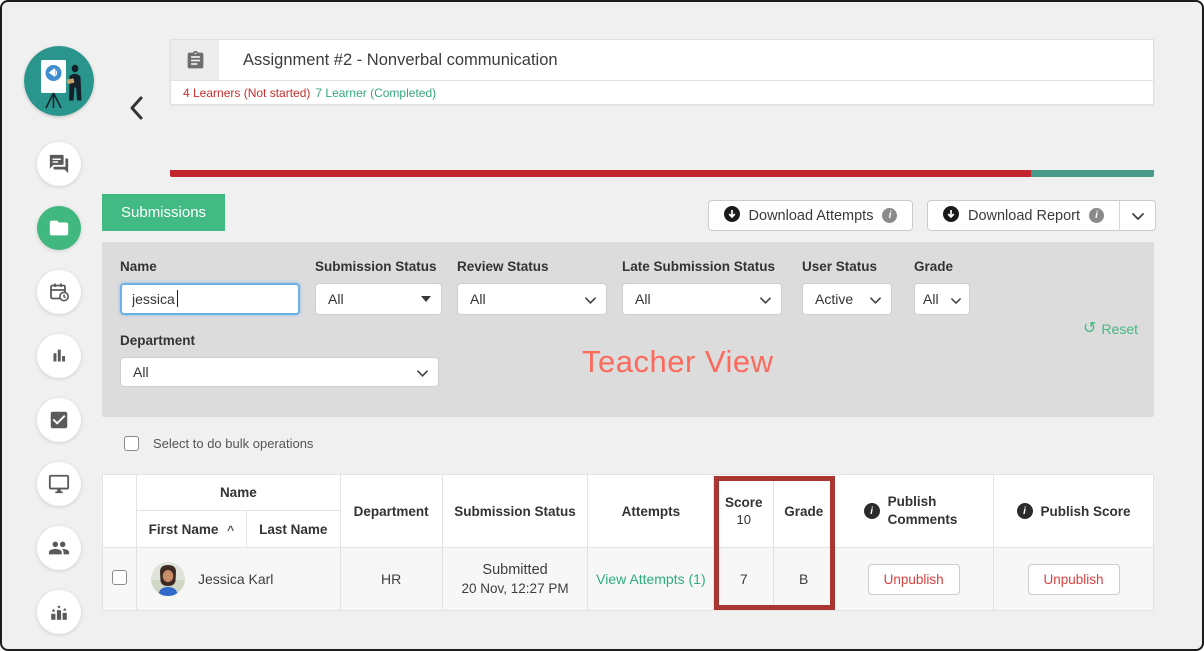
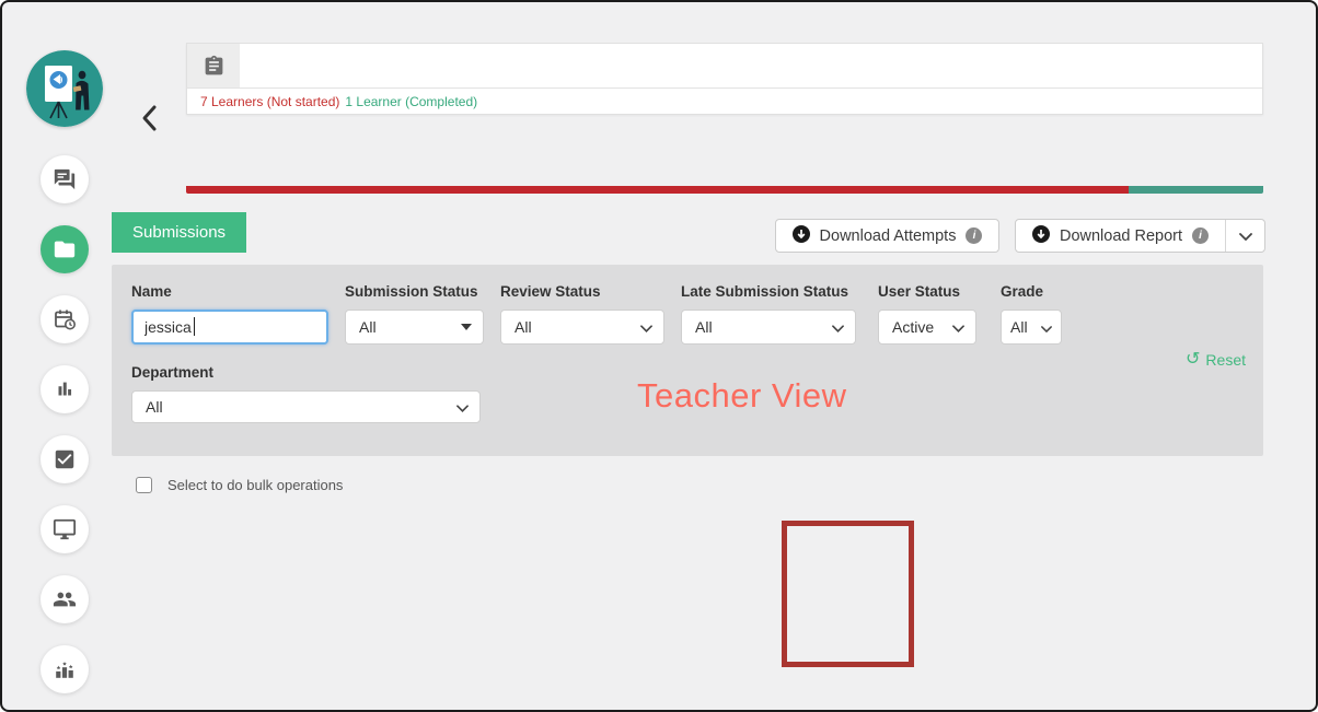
- Assignment #2 - Nonverbal communication
- 4 Learners (Not started)
+ 7 Learners (Not started)
- 7 Learner (Completed)
+ 1 Learner (Completed)
  Submissions
  Download Attempts
  i
  Download Report
  i
  Name
  jessica
  Submission Status
  All
  Review Status
  All
  Late Submission Status
  All
  User Status
  Active
  Grade
  All
  ↺
  Reset
  Department
  All
  Teacher View
  Select to do bulk operations
- 	Name	Department	Submission Status	Attempts	Score 10	Grade	i Publish Comments	i Publish Score
- First Name ^	Last Name
- 	Jessica Karl	HR	Submitted 20 Nov, 12:27 PM	View Attempts (1)	7	B	Unpublish	Unpublish
